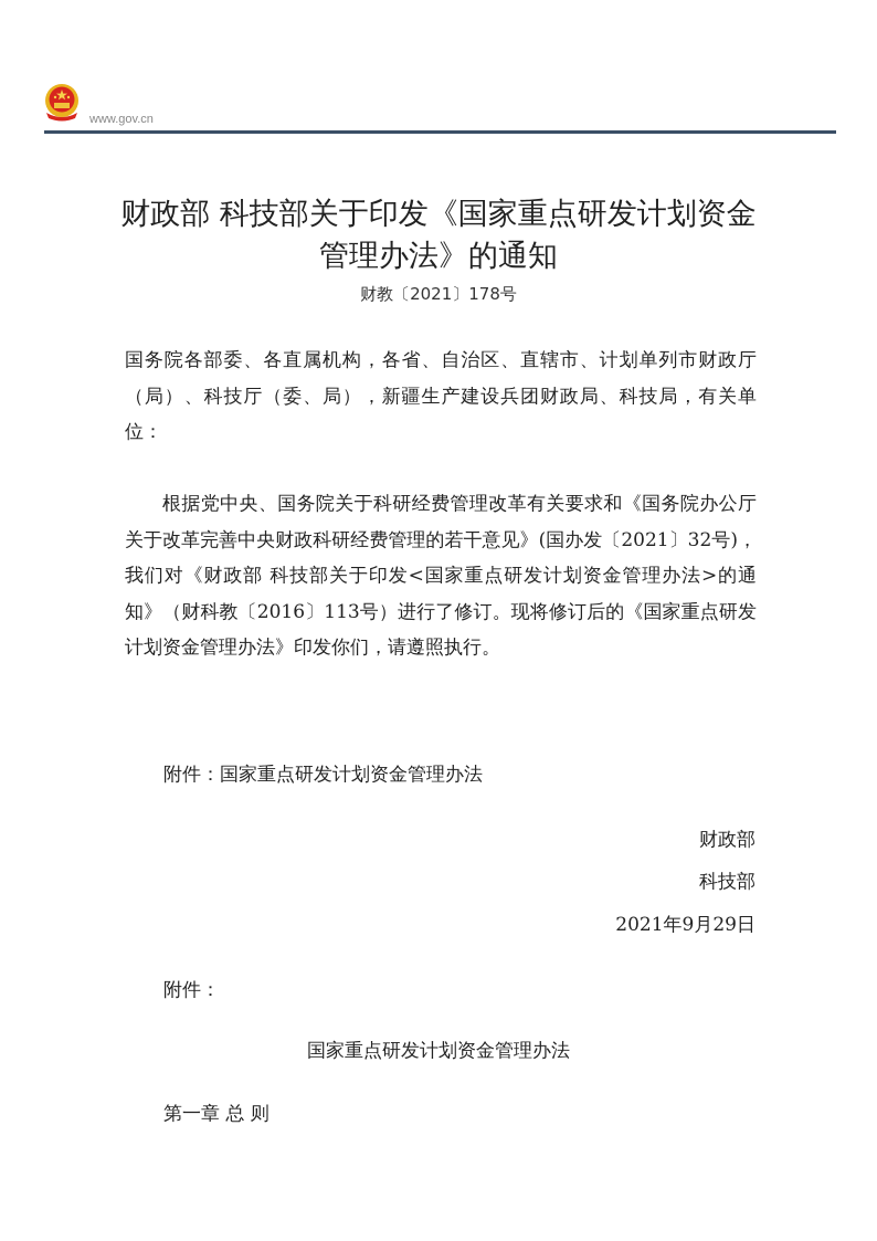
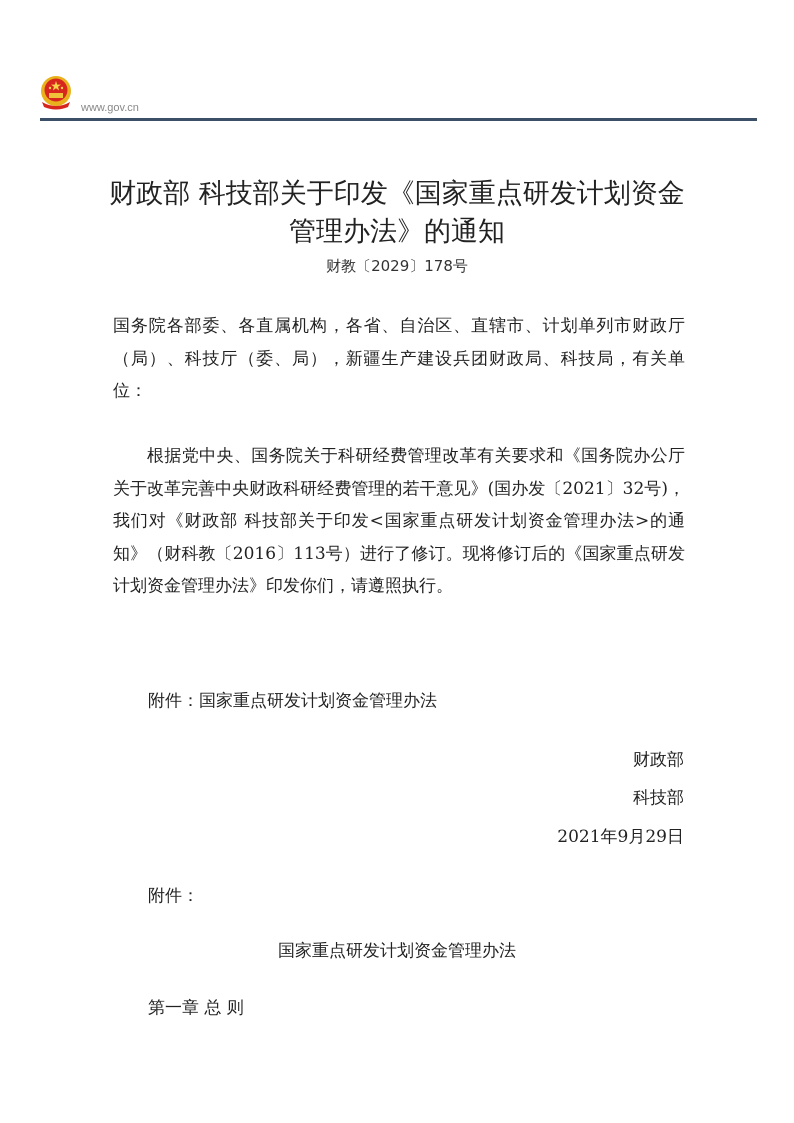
  www.gov.cn
  财政部 科技部关于印发《国家重点研发计划资金管理办法》的通知
- 财教〔2021〕178号
+ 财教〔2029〕178号
  国务院各部委、各直属机构，各省、自治区、直辖市、计划单列市财政厅（局）、科技厅（委、局），新疆生产建设兵团财政局、科技局，有关单位：
  根据党中央、国务院关于科研经费管理改革有关要求和《国务院办公厅关于改革完善中央财政科研经费管理的若干意见》(国办发〔2021〕32号)，我们对《财政部 科技部关于印发<国家重点研发计划资金管理办法>的通知》（财科教〔2016〕113号）进行了修订。现将修订后的《国家重点研发计划资金管理办法》印发你们，请遵照执行。
  附件：国家重点研发计划资金管理办法
  财政部
  科技部
  2021年9月29日
  附件：
  国家重点研发计划资金管理办法
  第一章 总 则
